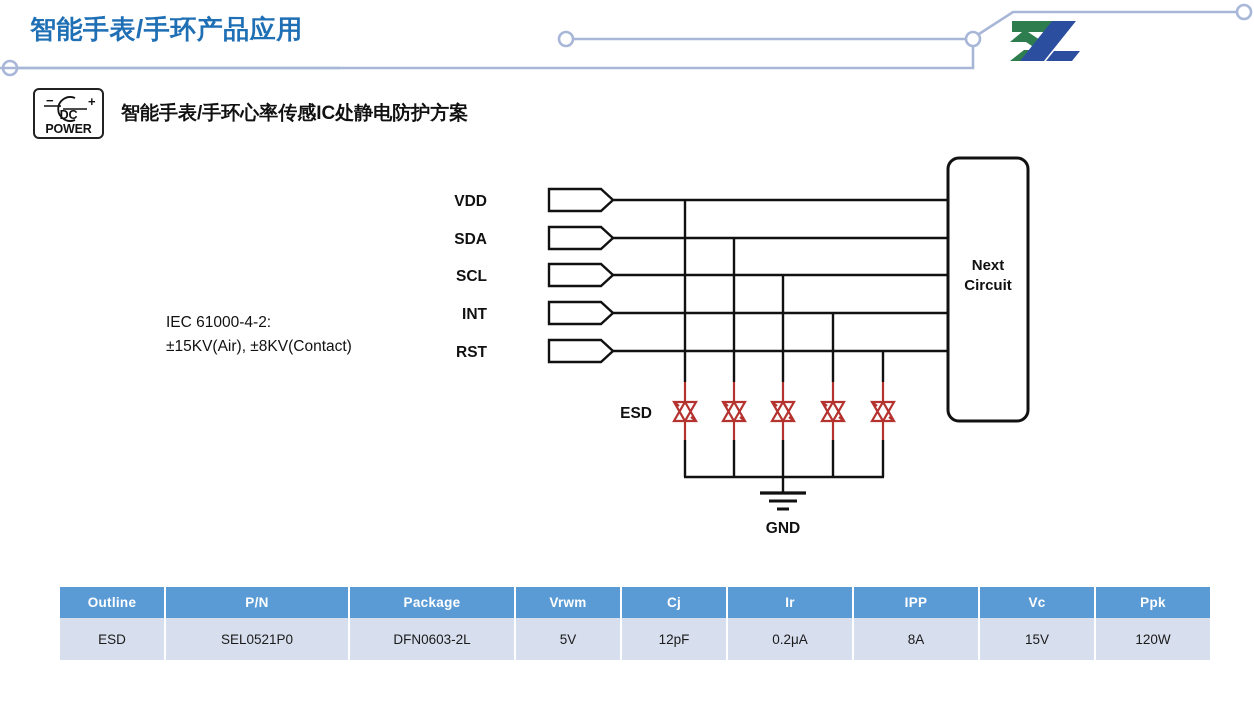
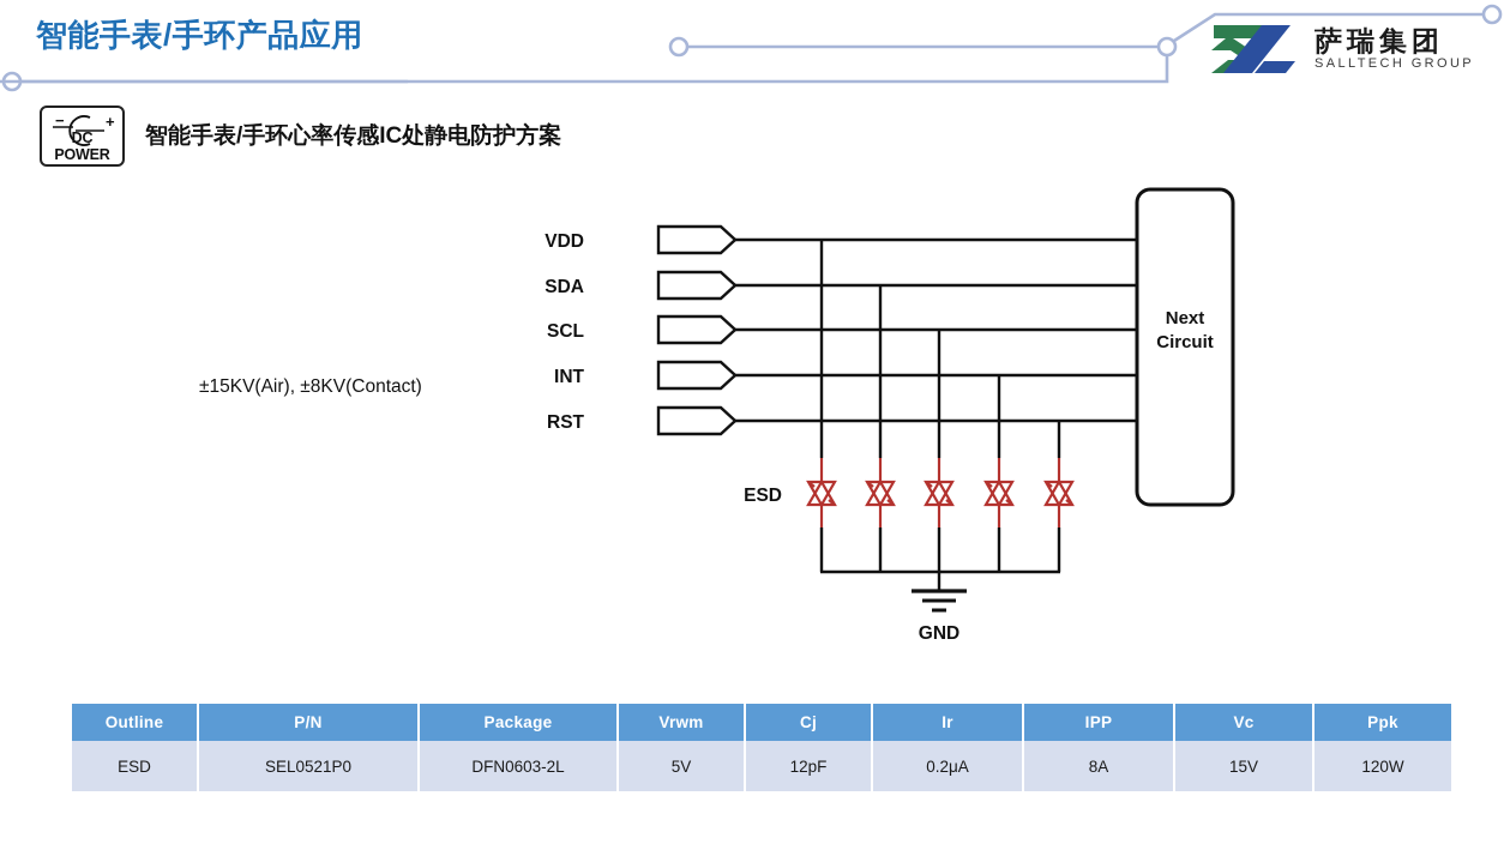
  智能手表/手环产品应用
+ 萨瑞集团
+ SALLTECH GROUP
  −
  +
  DC POWER
  智能手表/手环心率传感IC处静电防护方案
- IEC 61000-4-2:
  ±15KV(Air), ±8KV(Contact)
  VDD
  SDA
  SCL
  INT
  RST
  GND
  ESD
  Next
  Circuit
  Outline	P/N	Package	Vrwm	Cj	Ir	IPP	Vc	Ppk
  ESD	SEL0521P0	DFN0603-2L	5V	12pF	0.2μA	8A	15V	120W
